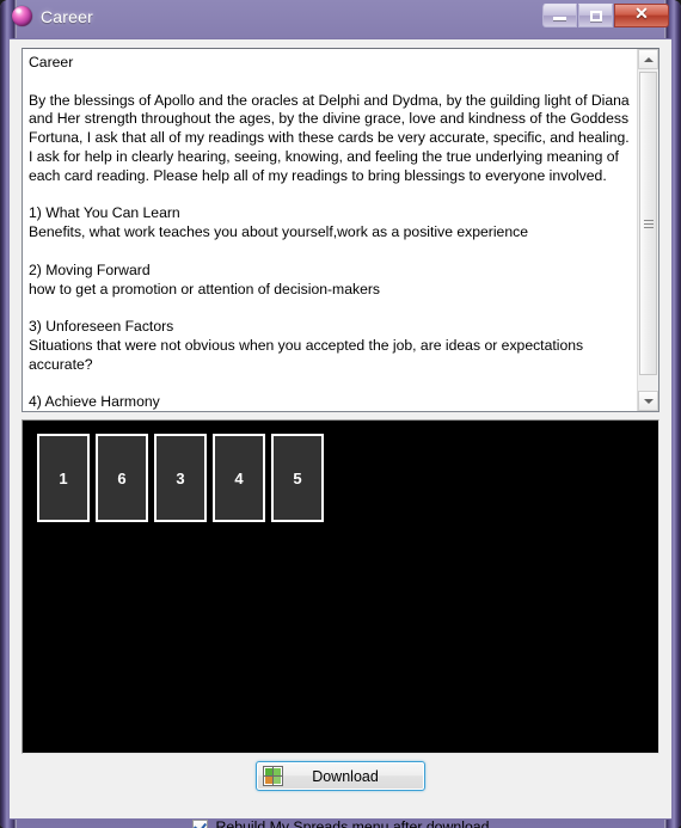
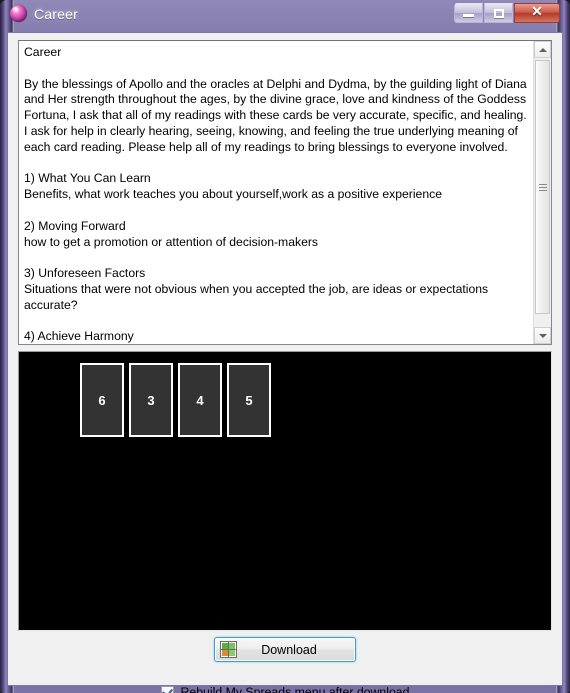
  Career
  ✕
  Career
  By the blessings of Apollo and the oracles at Delphi and Dydma, by the guilding light of Diana and Her strength throughout the ages, by the divine grace, love and kindness of the Goddess Fortuna, I ask that all of my readings with these cards be very accurate, specific, and healing. I ask for help in clearly hearing, seeing, knowing, and feeling the true underlying meaning of each card reading. Please help all of my readings to bring blessings to everyone involved.
  1) What You Can Learn
  Benefits, what work teaches you about yourself,work as a positive experience
  2) Moving Forward
  how to get a promotion or attention of decision-makers
  3) Unforeseen Factors
  Situations that were not obvious when you accepted the job, are ideas or expectations accurate?
  4) Achieve Harmony
- 1
  6
  3
  4
  5
  Download
  Rebuild My Spreads menu after download
